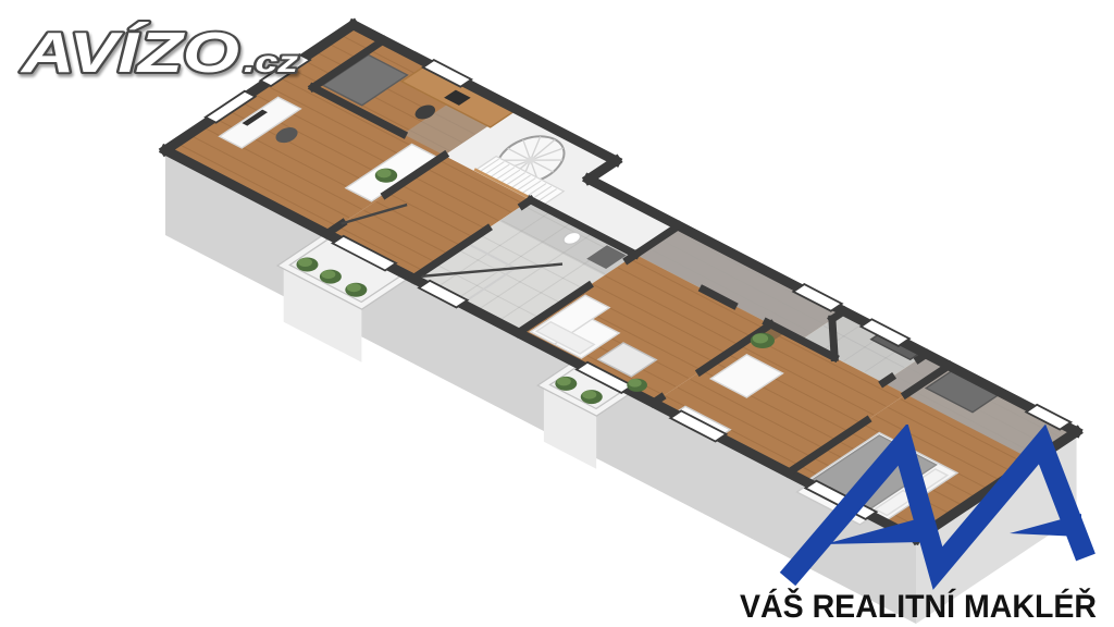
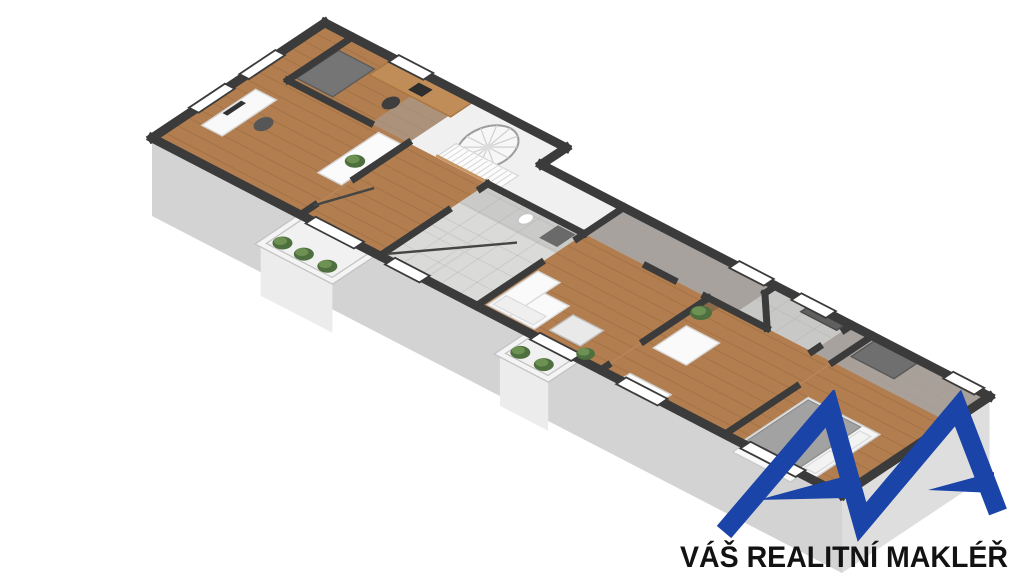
- AVÍZO .cz
  VÁŠ REALITNÍ MAKLÉŘ
